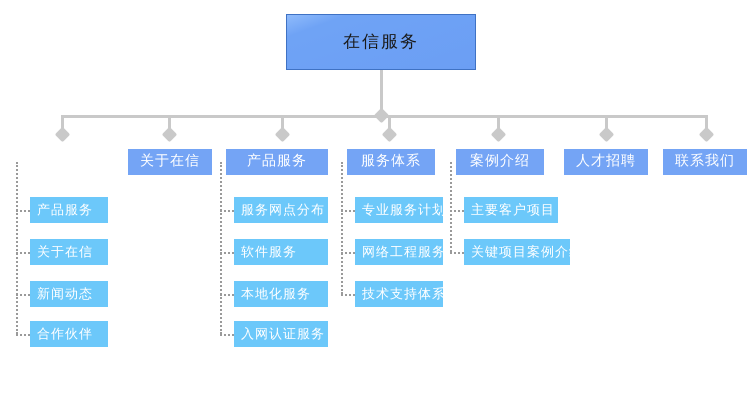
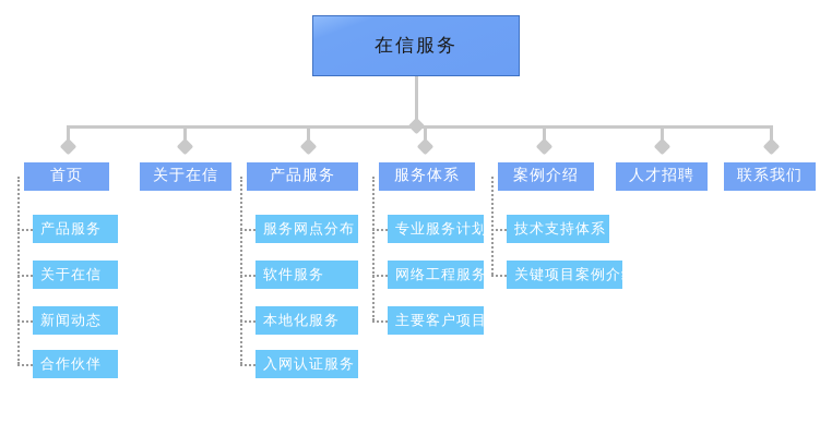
  在信服务
+ 首页
  产品服务
  关于在信
  新闻动态
  合作伙伴
  关于在信
  产品服务
  服务网点分布
  软件服务
  本地化服务
  入网认证服务
  服务体系
  专业服务计划
  网络工程服务
- 技术支持体系
+ 主要客户项目
  案例介绍
- 主要客户项目
+ 技术支持体系
  关键项目案例介绍
  人才招聘
  联系我们
